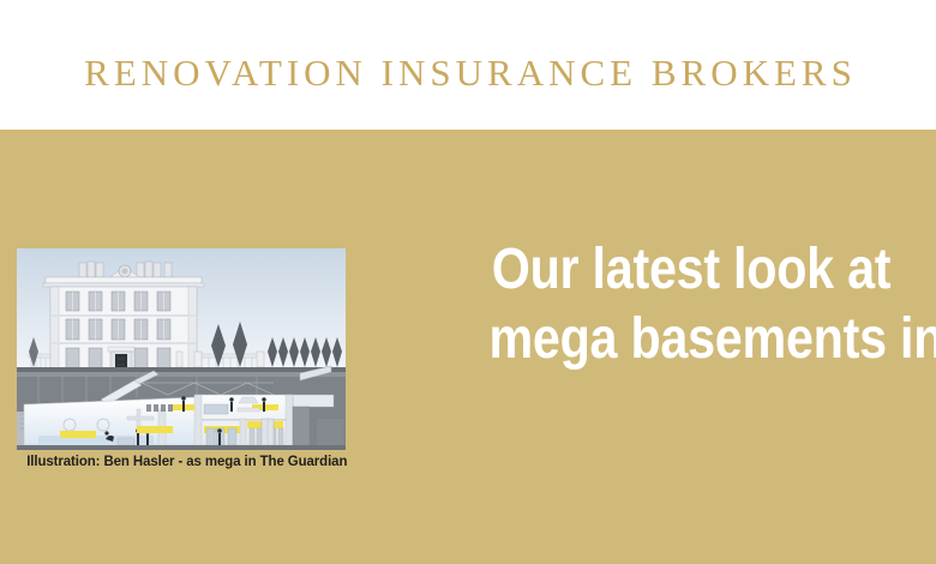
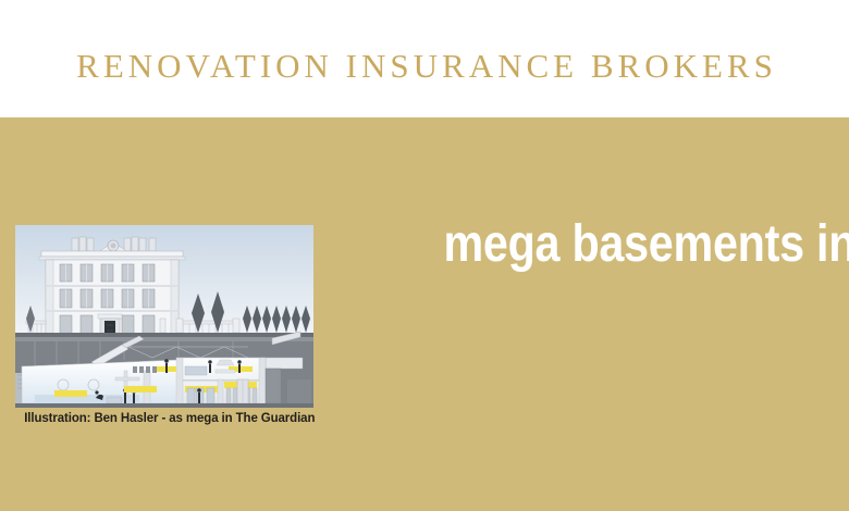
  RENOVATION INSURANCE BROKERS
- Our latest look at
  mega basements in
  Illustration: Ben Hasler - as mega in The Guardian
